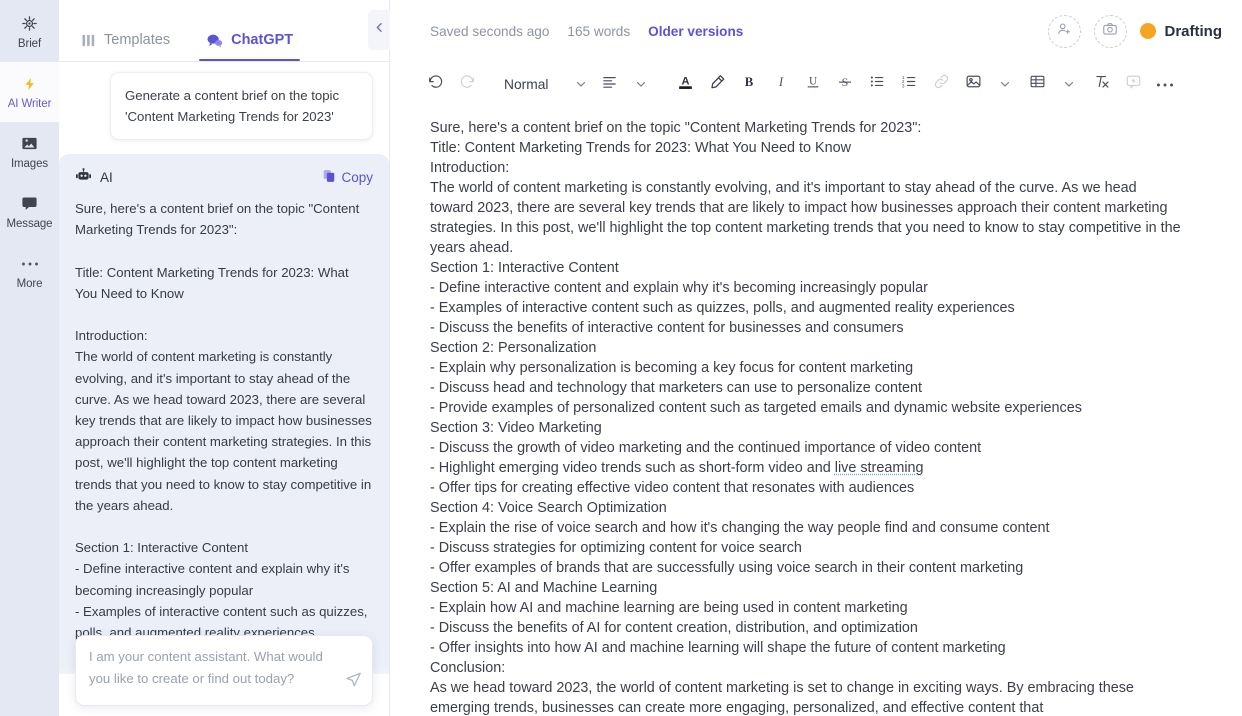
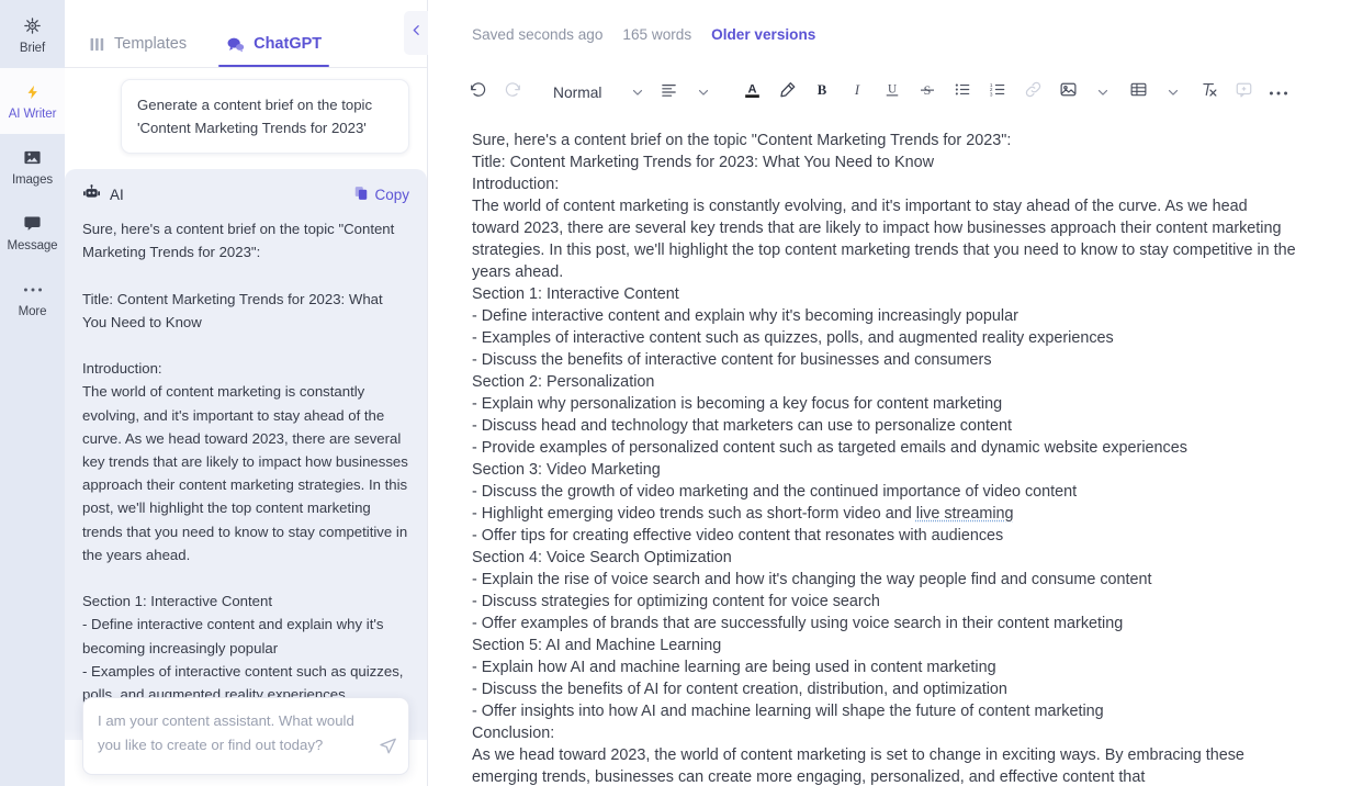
  Brief
  AI Writer
  Images
  Message
  More
  Templates
  ChatGPT
  Generate a content brief on the topic 'Content Marketing Trends for 2023'
  AI
  Copy
  Sure, here's a content brief on the topic "Content Marketing Trends for 2023":
  Title: Content Marketing Trends for 2023: What You Need to Know
  Introduction:
  The world of content marketing is constantly evolving, and it's important to stay ahead of the curve. As we head toward 2023, there are several key trends that are likely to impact how businesses approach their content marketing strategies. In this post, we'll highlight the top content marketing trends that you need to know to stay competitive in the years ahead.
  Section 1: Interactive Content
  - Define interactive content and explain why it's becoming increasingly popular
  - Examples of interactive content such as quizzes, polls, and augmented reality experiences
  Saved seconds ago
  165 words
  Older versions
- Drafting
  Normal
  A
  B
  I
  U
  Sure, here's a content brief on the topic "Content Marketing Trends for 2023":
  Title: Content Marketing Trends for 2023: What You Need to Know
  Introduction:
  The world of content marketing is constantly evolving, and it's important to stay ahead of the curve. As we head toward 2023, there are several key trends that are likely to impact how businesses approach their content marketing strategies. In this post, we'll highlight the top content marketing trends that you need to know to stay competitive in the years ahead.
  Section 1: Interactive Content
  - Define interactive content and explain why it's becoming increasingly popular
  - Examples of interactive content such as quizzes, polls, and augmented reality experiences
  - Discuss the benefits of interactive content for businesses and consumers
  Section 2: Personalization
  - Explain why personalization is becoming a key focus for content marketing
  - Discuss head and technology that marketers can use to personalize content
  - Provide examples of personalized content such as targeted emails and dynamic website experiences
  Section 3: Video Marketing
  - Discuss the growth of video marketing and the continued importance of video content
  - Highlight emerging video trends such as short-form video and live streaming
  - Offer tips for creating effective video content that resonates with audiences
  Section 4: Voice Search Optimization
  - Explain the rise of voice search and how it's changing the way people find and consume content
  - Discuss strategies for optimizing content for voice search
  - Offer examples of brands that are successfully using voice search in their content marketing
  Section 5: AI and Machine Learning
  - Explain how AI and machine learning are being used in content marketing
  - Discuss the benefits of AI for content creation, distribution, and optimization
  - Offer insights into how AI and machine learning will shape the future of content marketing
  Conclusion:
  As we head toward 2023, the world of content marketing is set to change in exciting ways. By embracing these emerging trends, businesses can create more engaging, personalized, and effective content that
